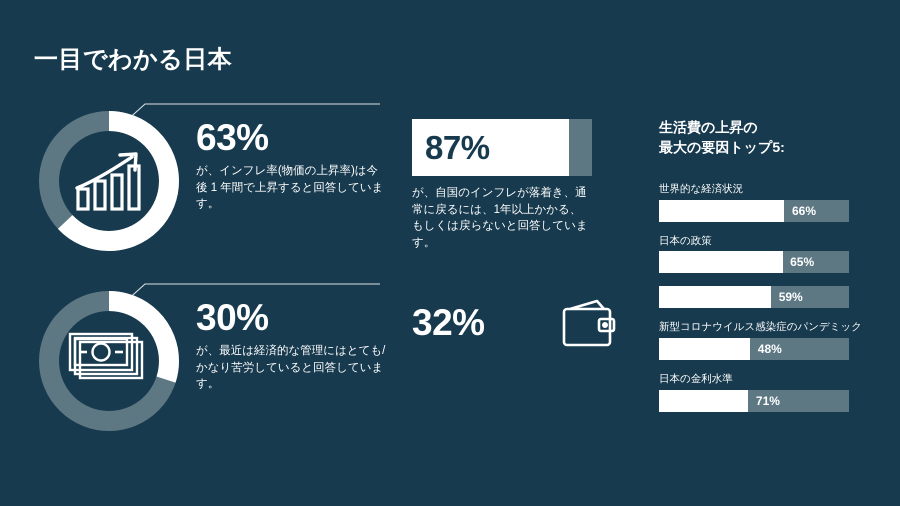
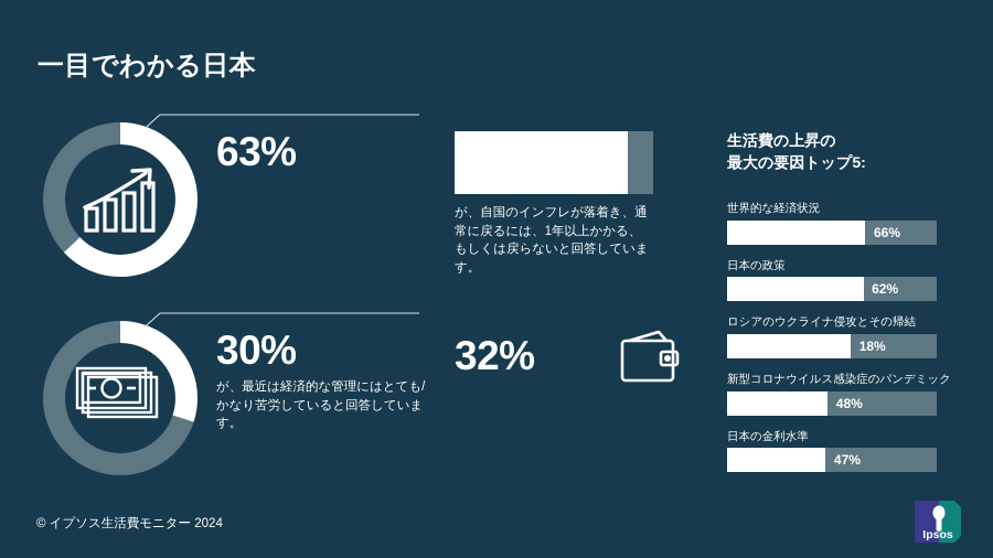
  一目でわかる日本
  63%
- が、インフレ率(物価の上昇率)は今後 1 年間で上昇すると回答しています。
- 87%
  が、自国のインフレが落着き、通常に戻るには、1年以上かかる、もしくは戻らないと回答しています。
  30%
  が、最近は経済的な管理にはとても/かなり苦労していると回答しています。
  32%
  生活費の上昇の
  最大の要因トップ5:
  世界的な経済状況
  66%
  日本の政策
- 65%
+ 62%
+ ロシアのウクライナ侵攻とその帰結
- 59%
+ 18%
  新型コロナウイルス感染症のパンデミック
  48%
  日本の金利水準
- 71%
+ 47%
+ © イプソス生活費モニター 2024
+ Ipsos
